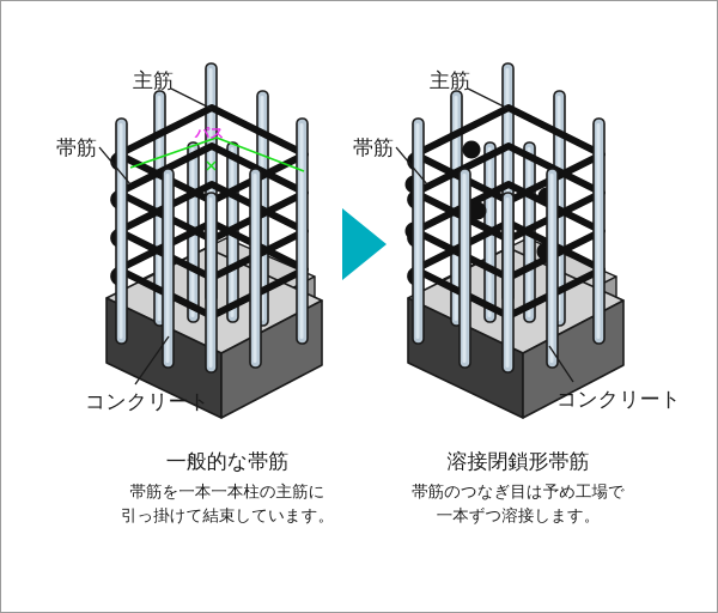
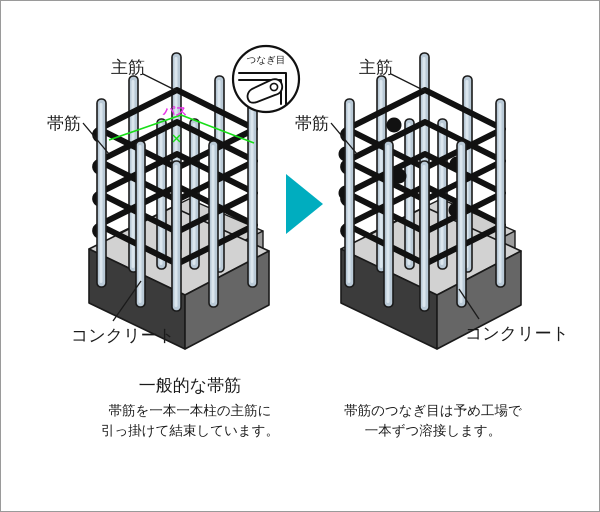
  主筋
  帯筋
  コンクリート
  パス
  一般的な帯筋
  帯筋を一本一本柱の主筋に
  引っ掛けて結束しています。
+ つなぎ目
  主筋
  帯筋
  コンクリート
- 溶接閉鎖形帯筋
  帯筋のつなぎ目は予め工場で
  一本ずつ溶接します。
